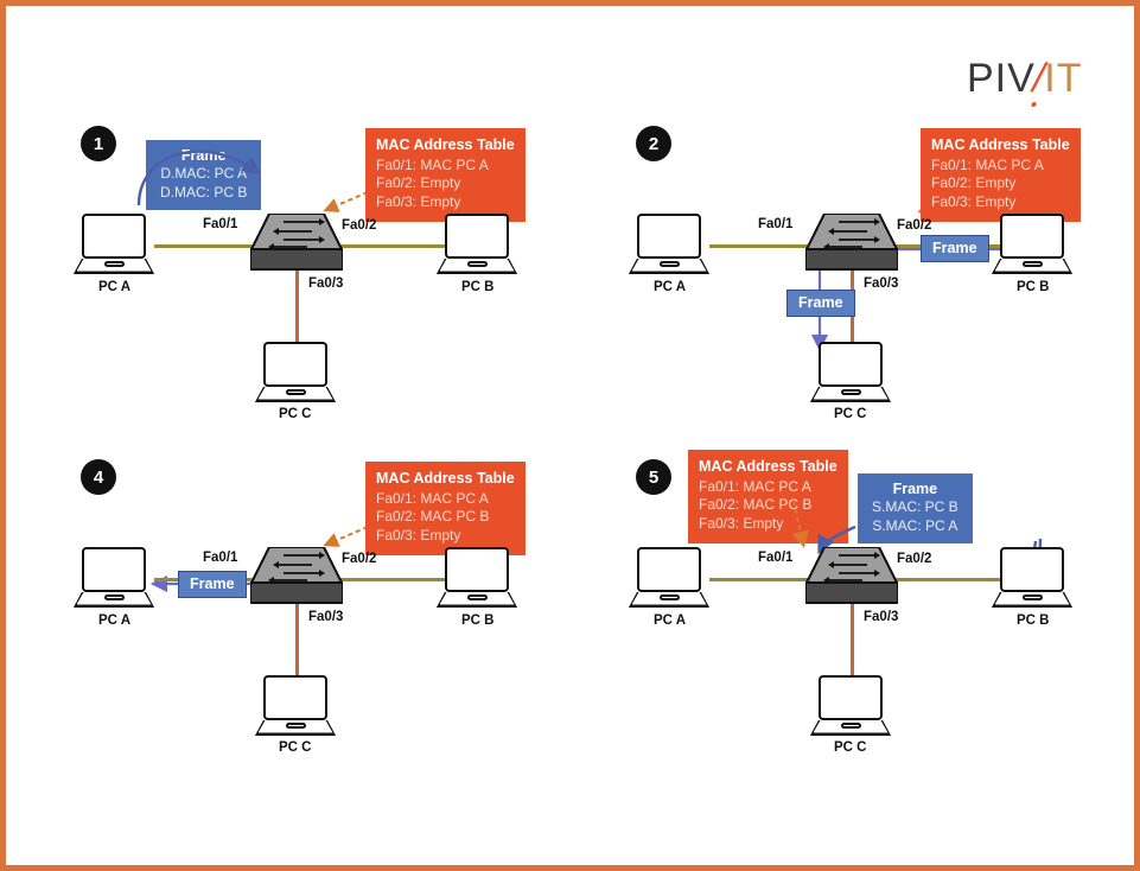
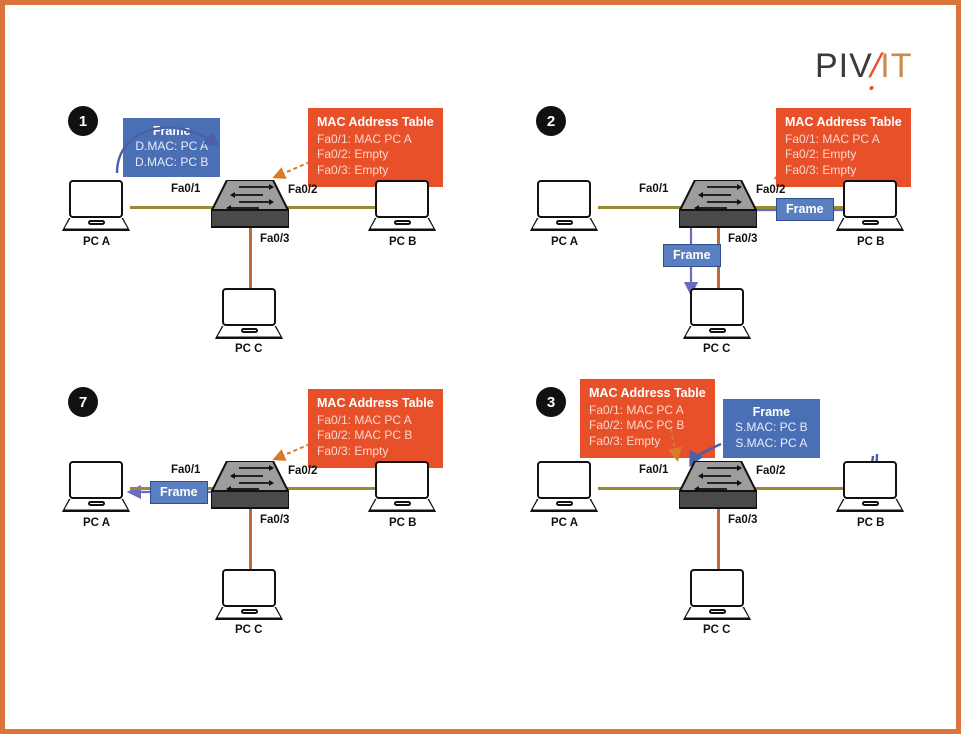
  1
  Fram
  D.MAC: PC A
  D.MAC: PC B
  MAC Address Table
  Fa0/1: MAC PC A
  Fa0/2: Empty
  Fa0/3: Empty
  Fa0/1
  Fa0/2
  Fa0/3
  PC A
  PC B
  PC C
  2
  MAC Address Table
  Fa0/1: MAC PC A
  Fa0/2: Empty
  Fa0/3: Empty
  Frame
  Frame
  Fa0/1
  Fa0/2
  Fa0/3
  PC A
  PC B
  PC C
- 4
+ 7
  MAC Address Table
  Fa0/1: MAC PC A
  Fa0/2: MAC PC B
  Fa0/3: Empty
  Frame
  Fa0/1
  Fa0/2
  Fa0/3
  PC A
  PC B
  PC C
- 5
+ 3
  MAC Address Table
  Fa0/1: MAC PC A
  Fa0/2: MAC PC B
  Fa0/3: Empty
  Frame
  S.MAC: PC B
  S.MAC: PC A
  Fa0/1
  Fa0/2
  Fa0/3
  PC A
  PC B
  PC C
